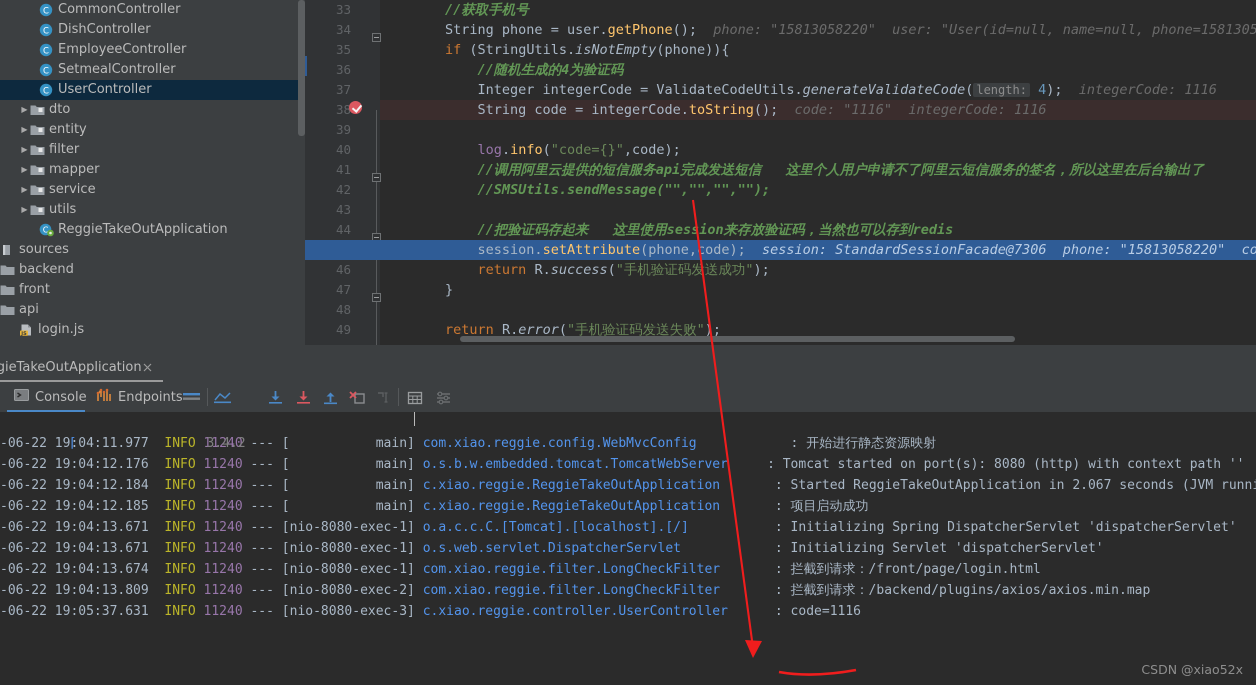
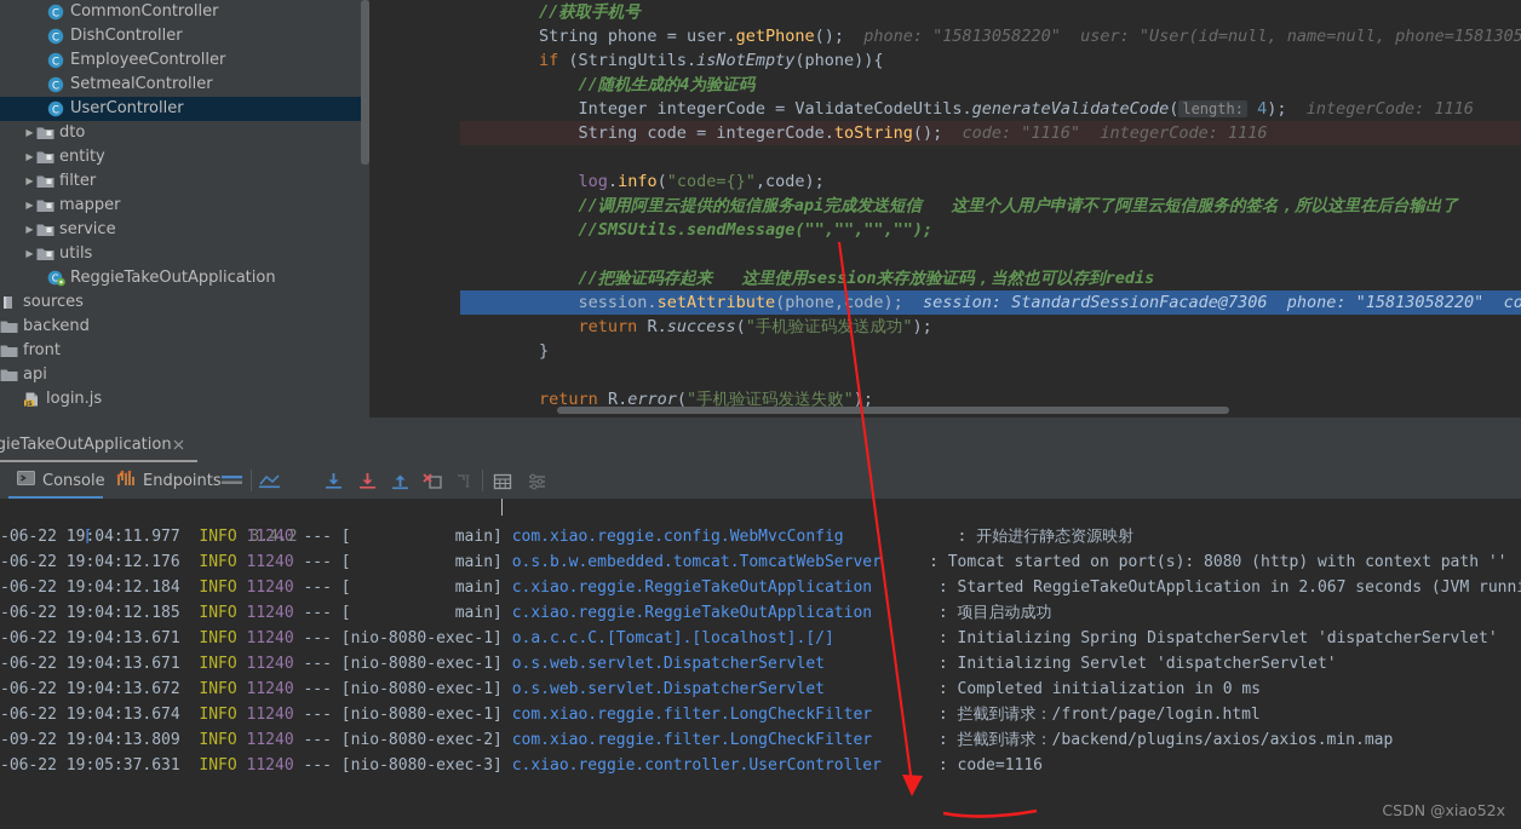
  C
  CommonController
  C
  DishController
  C
  EmployeeController
  C
  SetmealController
  C
  UserController
  ▶ dto
  ▶ entity
  ▶ filter
  ▶ mapper
  ▶ service
  ▶ utils
  C
  ReggieTakeOutApplication
  sources
  backend
  front
  api
  login.js
- 33
- 34
- 35
- 36
- 37
- 38
- 39
- 40
- 41
- 42
- 43
- 44
- 46
- 47
- 48
- 49
  //获取手机号
  String phone = user.getPhone(); phone: "15813058220" user: "User(id=null, name=null, phone=1581305
  if (StringUtils.isNotEmpty(phone)){
  //随机生成的4为验证码
  Integer integerCode = ValidateCodeUtils.generateValidateCode( length: 4); integerCode: 1116
  String code = integerCode.toString(); code: "1116" integerCode: 1116
  log.info("code={}",code);
  //调用阿里云提供的短信服务api完成发送短信 这里个人用户申请不了阿里云短信服务的签名，所以这里在后台输出了
  //SMSUtils.sendMessage("","","","");
  //把验证码存起来 这里使用session来存放验证码，当然也可以存到redis
  session.setAttribute(phone,code); session: StandardSessionFacade@7306 phone: "15813058220" co
  return R.success("手机验证码发送成功");
  }
  return R.error("手机验证码发送失败");
  gieTakeOutApplication
  Console
  Endpoints
  ⌈ 3.4.2
  -06-22 19:04:11.977 INFO 11240 --- [ main] com.xiao.reggie.config.WebMvcConfig : 开始进行静态资源映射
  -06-22 19:04:12.176 INFO 11240 --- [ main] o.s.b.w.embedded.tomcat.TomcatWebServer : Tomcat started on port(s): 8080 (http) with context path ''
  -06-22 19:04:12.184 INFO 11240 --- [ main] c.xiao.reggie.ReggieTakeOutApplication : Started ReggieTakeOutApplication in 2.067 seconds (JVM runn
  -06-22 19:04:12.185 INFO 11240 --- [ main] c.xiao.reggie.ReggieTakeOutApplication : 项目启动成功
  -06-22 19:04:13.671 INFO 11240 --- [nio-8080-exec-1] o.a.c.c.C.[Tomcat].[localhost].[/] : Initializing Spring DispatcherServlet 'dispatcherServlet'
  -06-22 19:04:13.671 INFO 11240 --- [nio-8080-exec-1] o.s.web.servlet.DispatcherServlet : Initializing Servlet 'dispatcherServlet'
+ -06-22 19:04:13.672 INFO 11240 --- [nio-8080-exec-1] o.s.web.servlet.DispatcherServlet : Completed initialization in 0 ms
  -06-22 19:04:13.674 INFO 11240 --- [nio-8080-exec-1] com.xiao.reggie.filter.LongCheckFilter : 拦截到请求：/front/page/login.html
- -06-22 19:04:13.809 INFO 11240 --- [nio-8080-exec-2] com.xiao.reggie.filter.LongCheckFilter : 拦截到请求：/backend/plugins/axios/axios.min.map
+ -09-22 19:04:13.809 INFO 11240 --- [nio-8080-exec-2] com.xiao.reggie.filter.LongCheckFilter : 拦截到请求：/backend/plugins/axios/axios.min.map
  -06-22 19:05:37.631 INFO 11240 --- [nio-8080-exec-3] c.xiao.reggie.controller.UserController : code=1116
  CSDN @xiao52x
